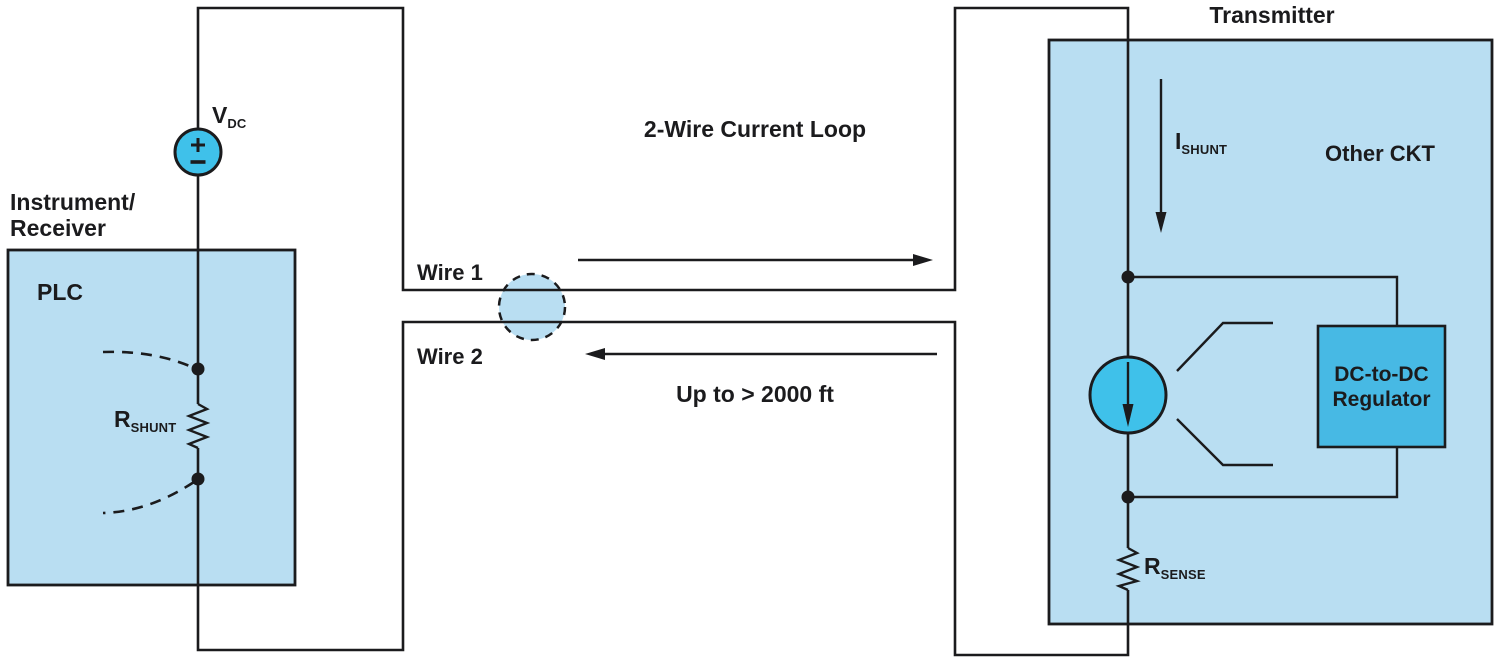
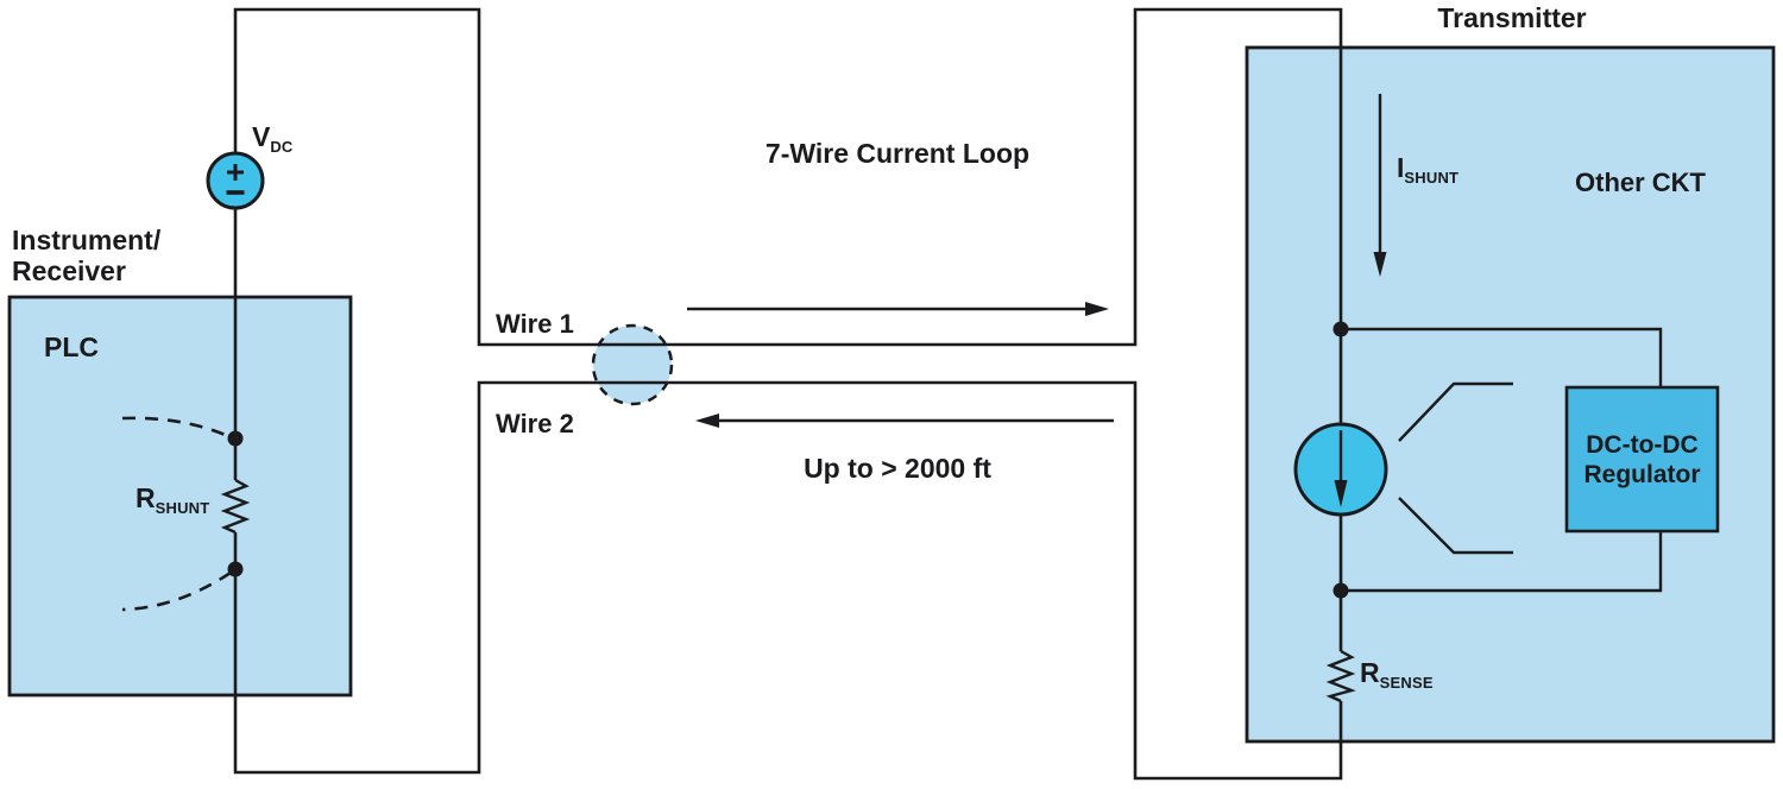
  Instrument/
  Receiver
  PLC
  VDC
  RSHUNT
- 2-Wire Current Loop
+ 7-Wire Current Loop
  Wire 1
  Wire 2
  Up to > 2000 ft
  Transmitter
  ISHUNT
  Other CKT
  DC-to-DC
  Regulator
  RSENSE
